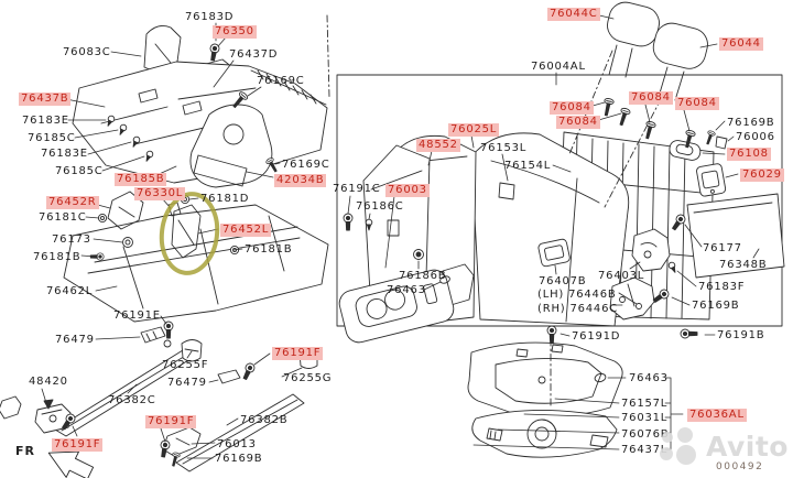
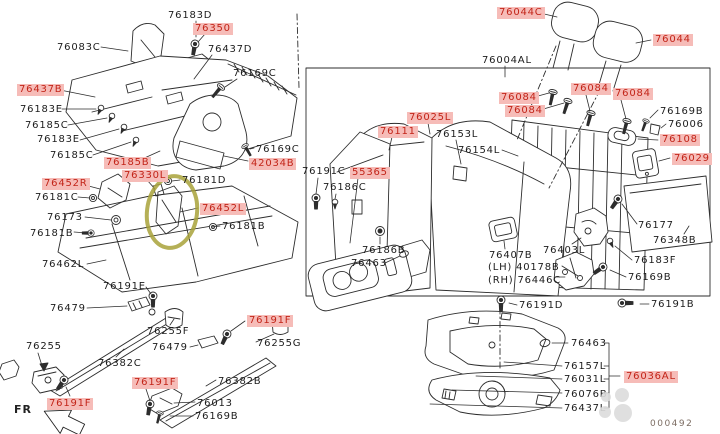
  76183D
  76350
  76083C
  76437D
  76169C
  76437B
  76169C
  42034B
  76183E
  76185C
  76183E
  76185C
  76185B
  76452R
  76330L
  76181C
  76181D
  76173
  76452L
  76181B
  76181B
  76462L
  76191E
  76479
  76255F
  76479
- 48420
+ 76255
  76382C
  76191F
  76191F
  76191F
  76255G
  76382B
  76013
  76169B
  76044C
  76044
  76004AL
  76084
  76084
  76084
  76084
  76169B
  76006
  76108
  76029
  76025L
- 48552
+ 76111
  76153L
  76154L
  76191C
- 76003
+ 55365
  76186C
  76186B
  76463
  76407B
- (LH) 76446B
+ (LH) 40178B
  (RH) 76446C
  76403L
  76191D
  76177
  76348B
  76183F
  76169B
  76191B
  76463
  76157L
  76031L
  76076
  76437
  76036AL
  FR
- Avito
  000492
